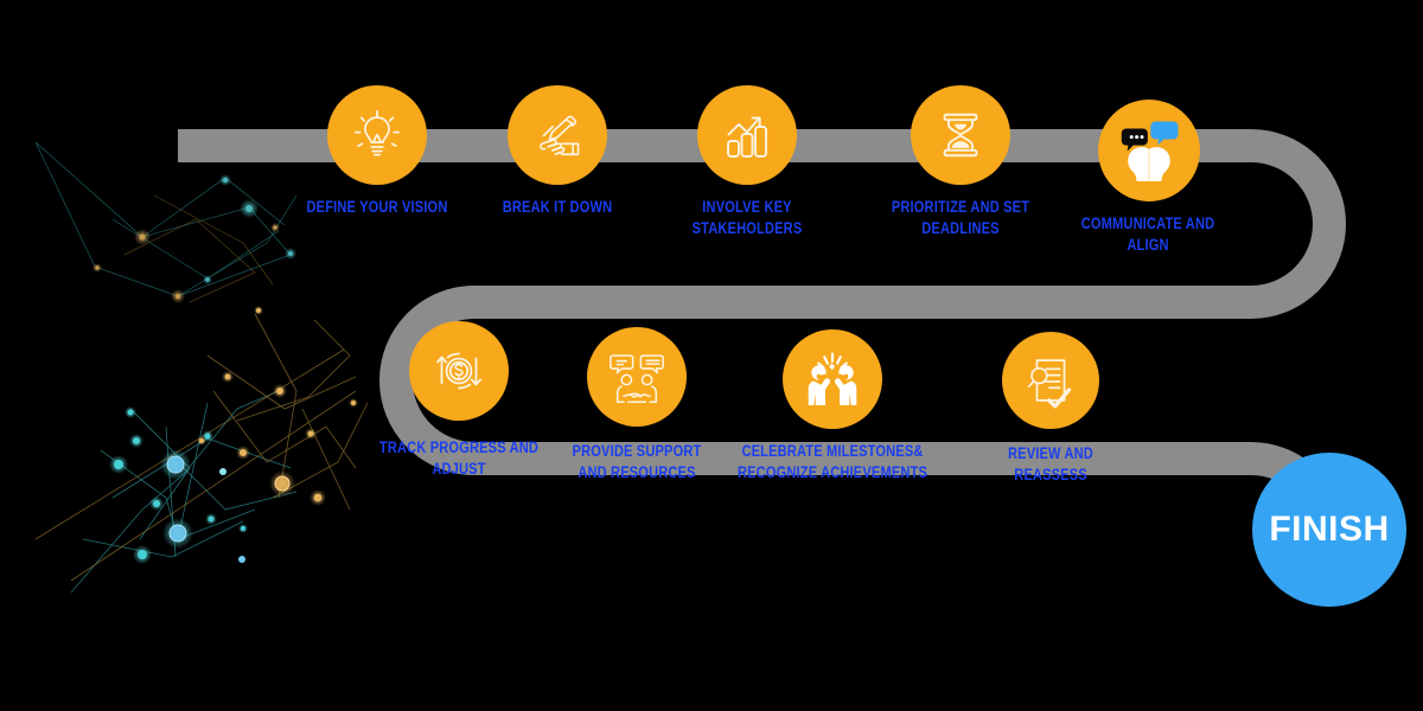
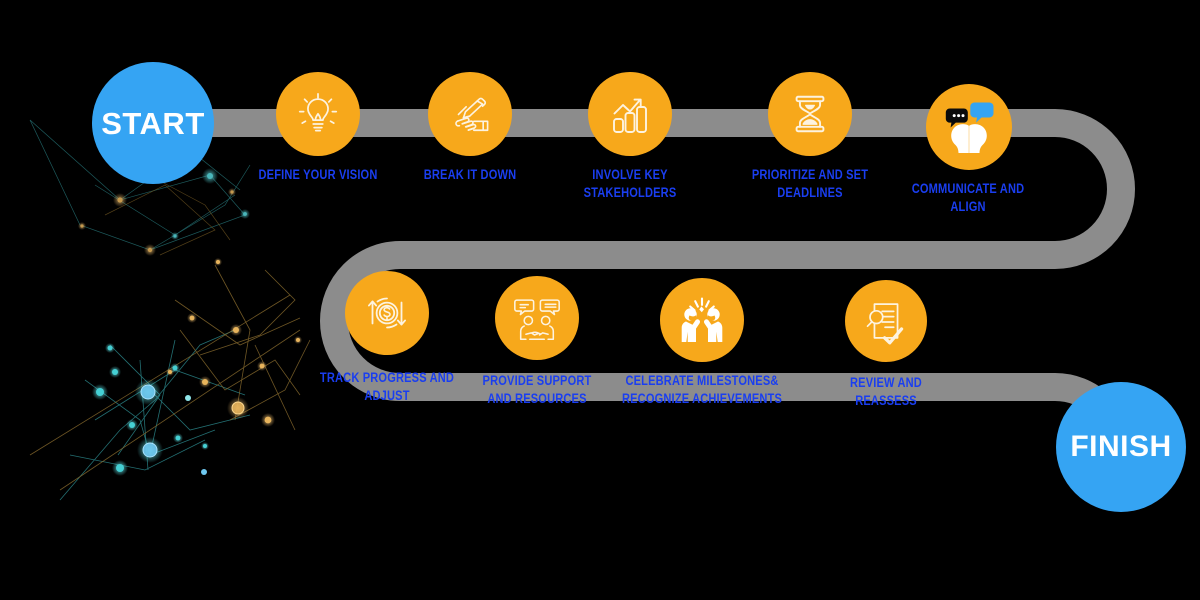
+ START
  DEFINE YOUR VISION
  BREAK IT DOWN
  INVOLVE KEY
  STAKEHOLDERS
  PRIORITIZE AND SET
  DEADLINES
  COMMUNICATE AND
  ALIGN
  TRACK PROGRESS AND
  ADJUST
  PROVIDE SUPPORT
  AND RESOURCES
  CELEBRATE MILESTONES&
  RECOGNIZE ACHIEVEMENTS
  REVIEW AND
  REASSESS
  FINISH
